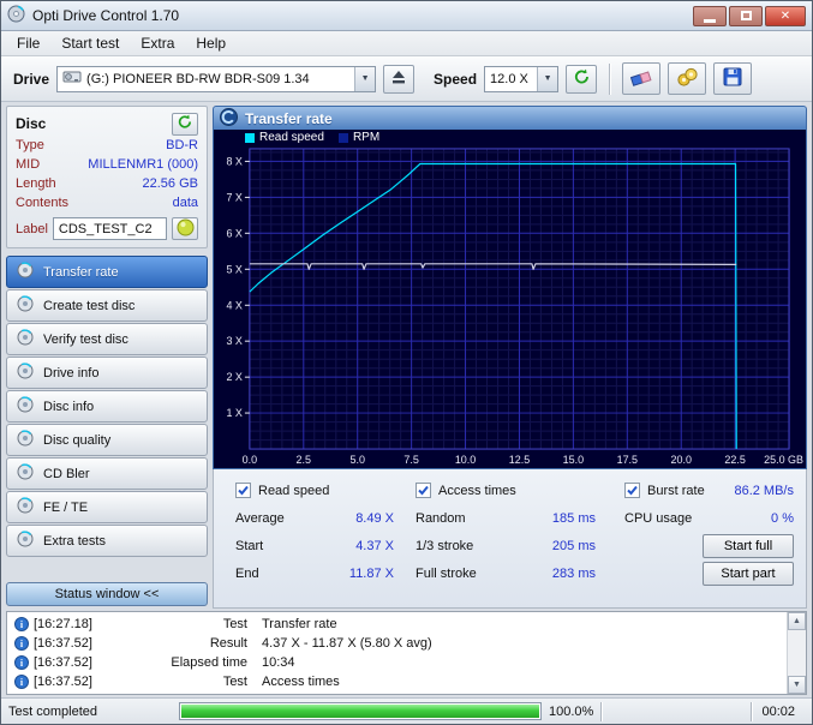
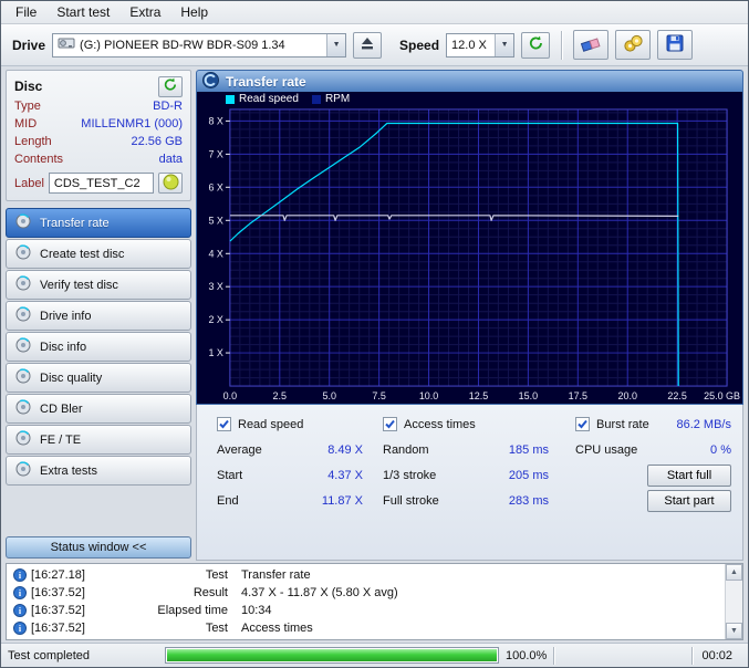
- Opti Drive Control 1.70
- ✕
  File
  Start test
  Extra
  Help
  Drive
  (G:) PIONEER BD-RW BDR-S09 1.34
  Speed
  12.0 X
  Disc
  Type
  BD-R
  MID
  MILLENMR1 (000)
  Length
  22.56 GB
  Contents
  data
  Label
  CDS_TEST_C2
  Transfer rate
  Create test disc
  Verify test disc
  Drive info
  Disc info
  Disc quality
  CD Bler
  FE / TE
  Extra tests
  Status window <<
  Transfer rate
  Read speed
  RPM
  8 X
  7 X
  6 X
  5 X
  4 X
  3 X
  2 X
  1 X
  0.0
  2.5
  5.0
  7.5
  10.0
  12.5
  15.0
  17.5
  20.0
  22.5
  25.0 GB
  Read speed
  Average
  8.49 X
  Start
  4.37 X
  End
  11.87 X
  Access times
  Random
  185 ms
  1/3 stroke
  205 ms
  Full stroke
  283 ms
  Burst rate
  86.2 MB/s
  CPU usage
  0 %
  Start full
  Start part
  i
  [16:27.18]
  Test
  Transfer rate
  i
  [16:37.52]
  Result
  4.37 X - 11.87 X (5.80 X avg)
  i
  [16:37.52]
  Elapsed time
  10:34
  i
  [16:37.52]
  Test
  Access times
  Test completed
  100.0%
  00:02
